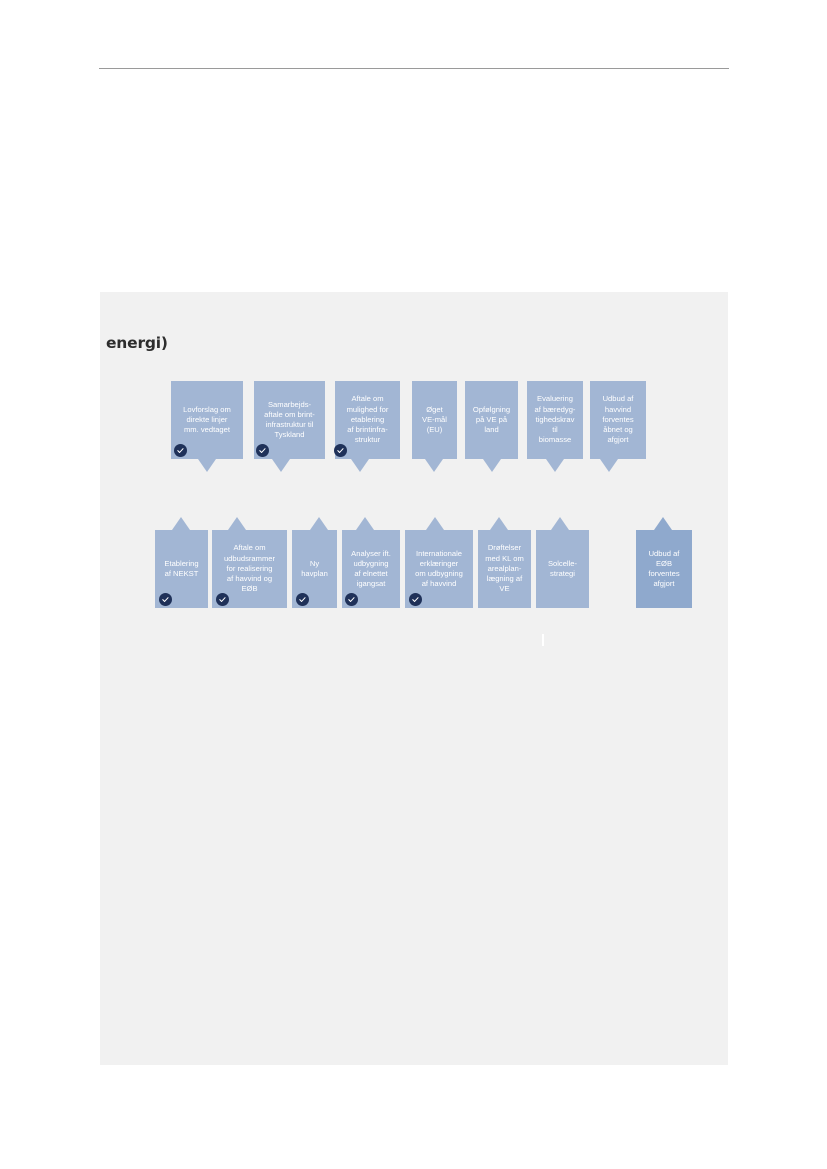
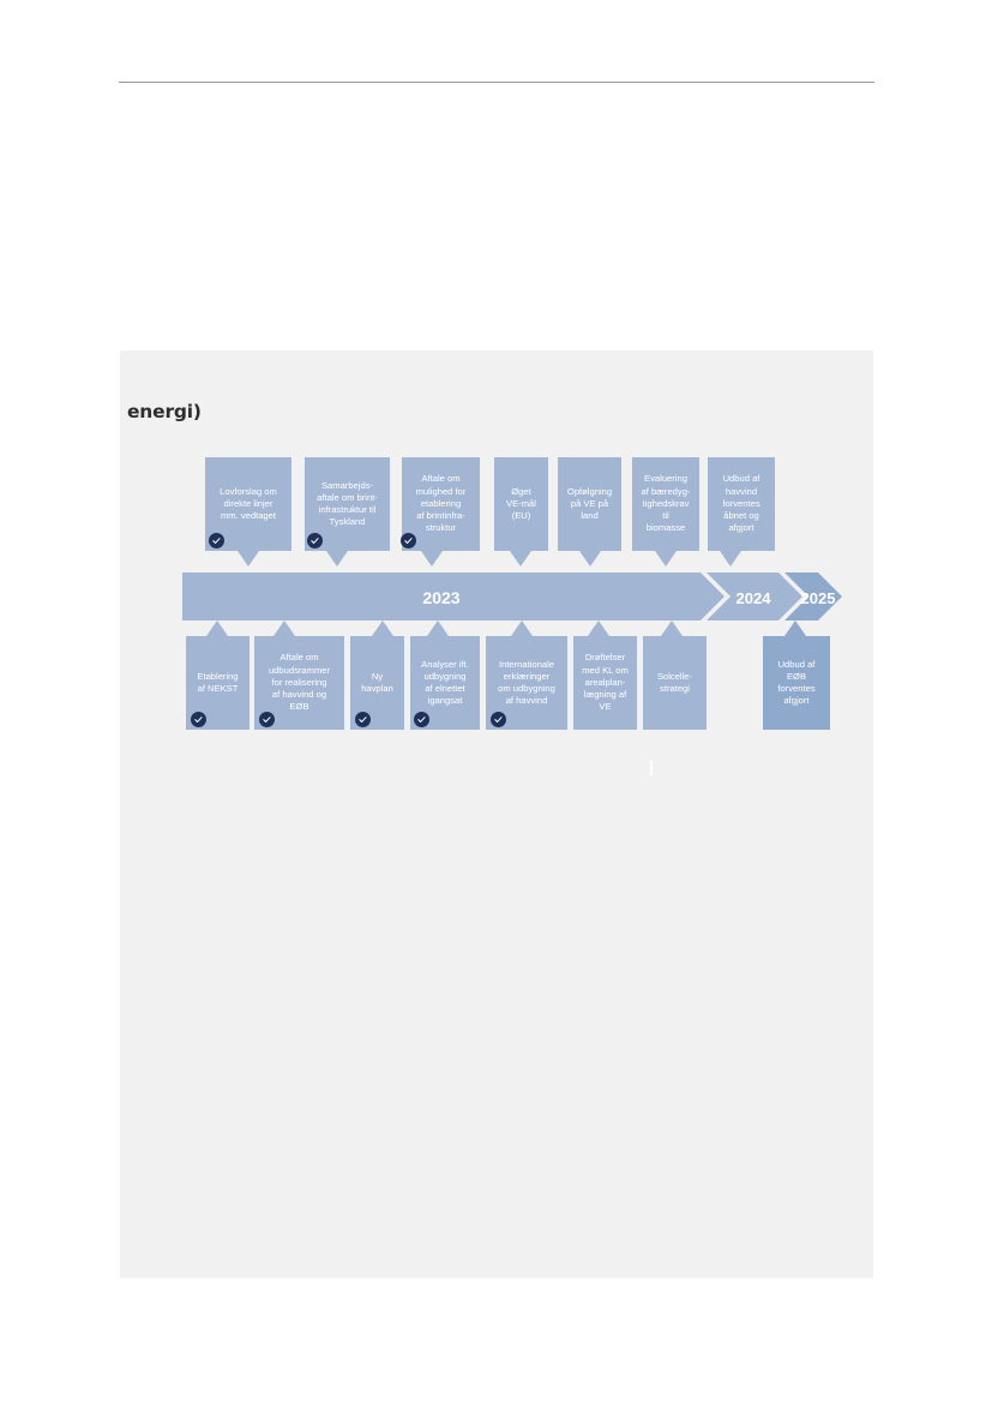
  energi)
+ 2023
+ 2024
+ 2025
  Lovforslag om
  direkte linjer
  mm. vedtaget
  Samarbejds-
  aftale om brint-
  infrastruktur til
  Tyskland
  Aftale om
  mulighed for
  etablering
  af brintinfra-
  struktur
  Øget
  VE-mål
  (EU)
  Opfølgning
  på VE på
  land
  Evaluering
  af bæredyg-
  tighedskrav
  til
  biomasse
  Udbud af
  havvind
  forventes
  åbnet og
  afgjort
  Etablering
  af NEKST
  Aftale om
  udbudsrammer
  for realisering
  af havvind og
  EØB
  Ny
  havplan
  Analyser ift.
  udbygning
  af elnettet
  igangsat
  Internationale
  erklæringer
  om udbygning
  af havvind
  Drøftelser
  med KL om
  arealplan-
  lægning af
  VE
  Solcelle-
  strategi
  Udbud af
  EØB
  forventes
  afgjort
